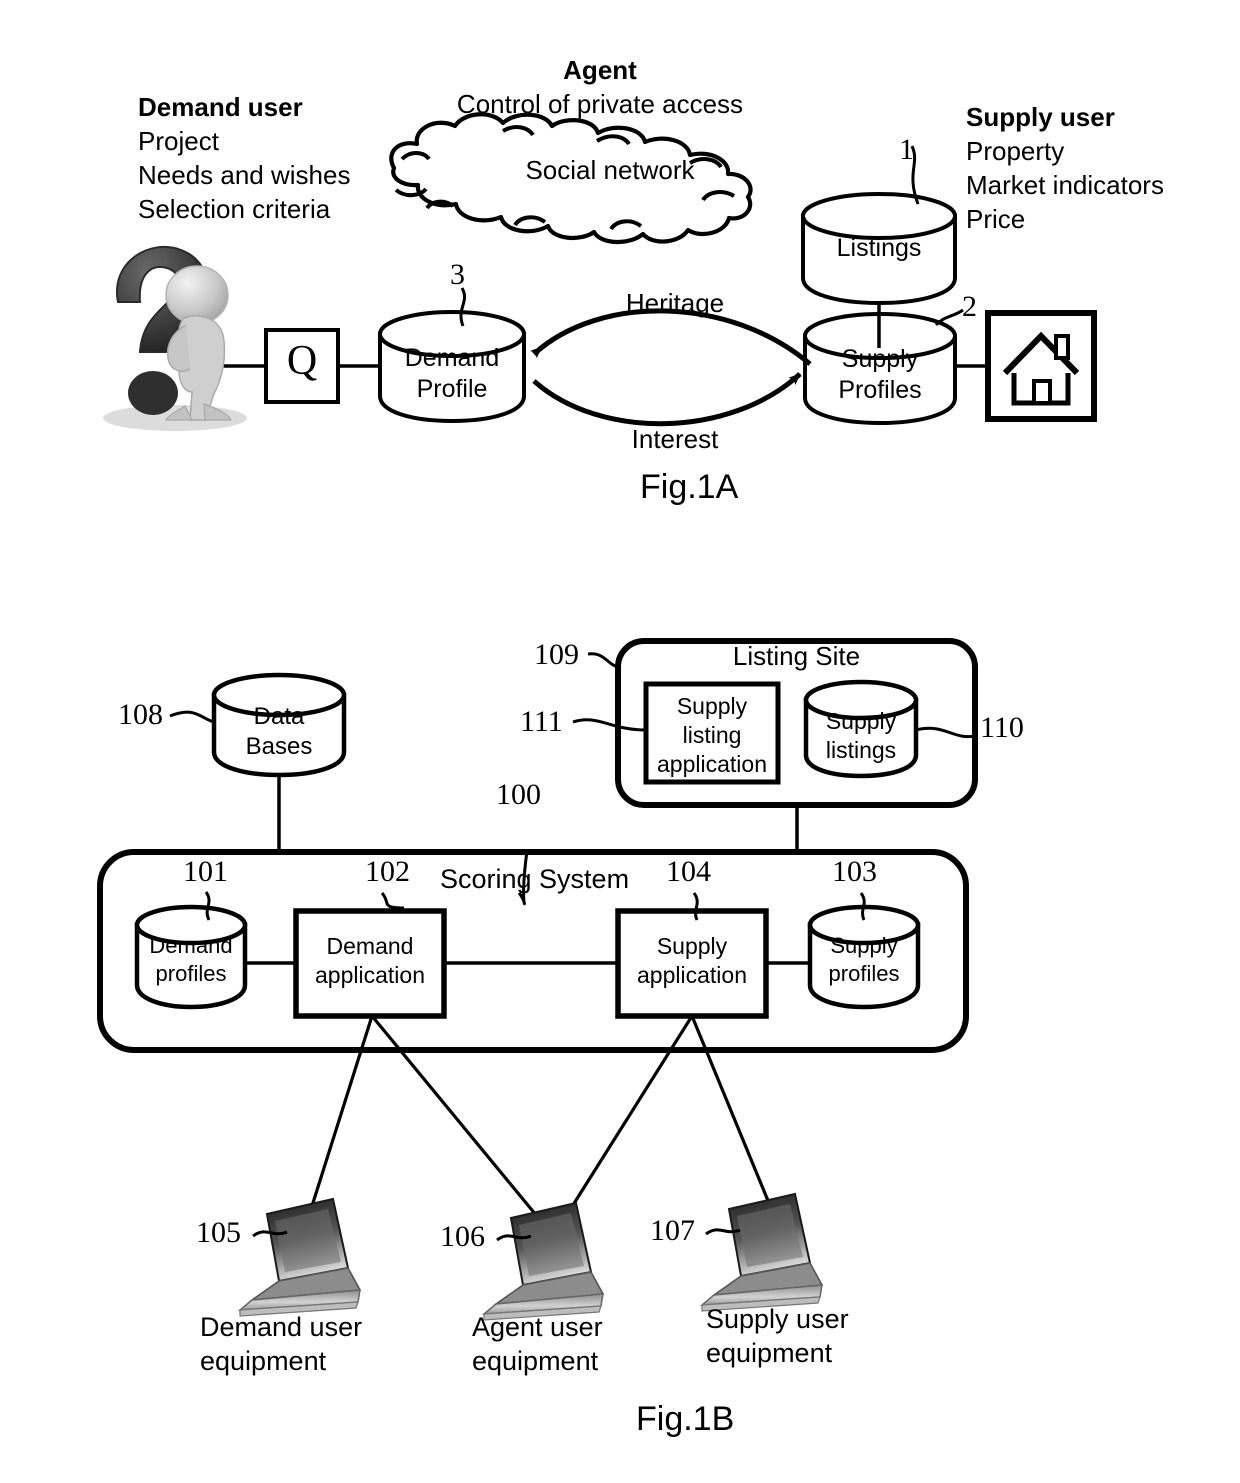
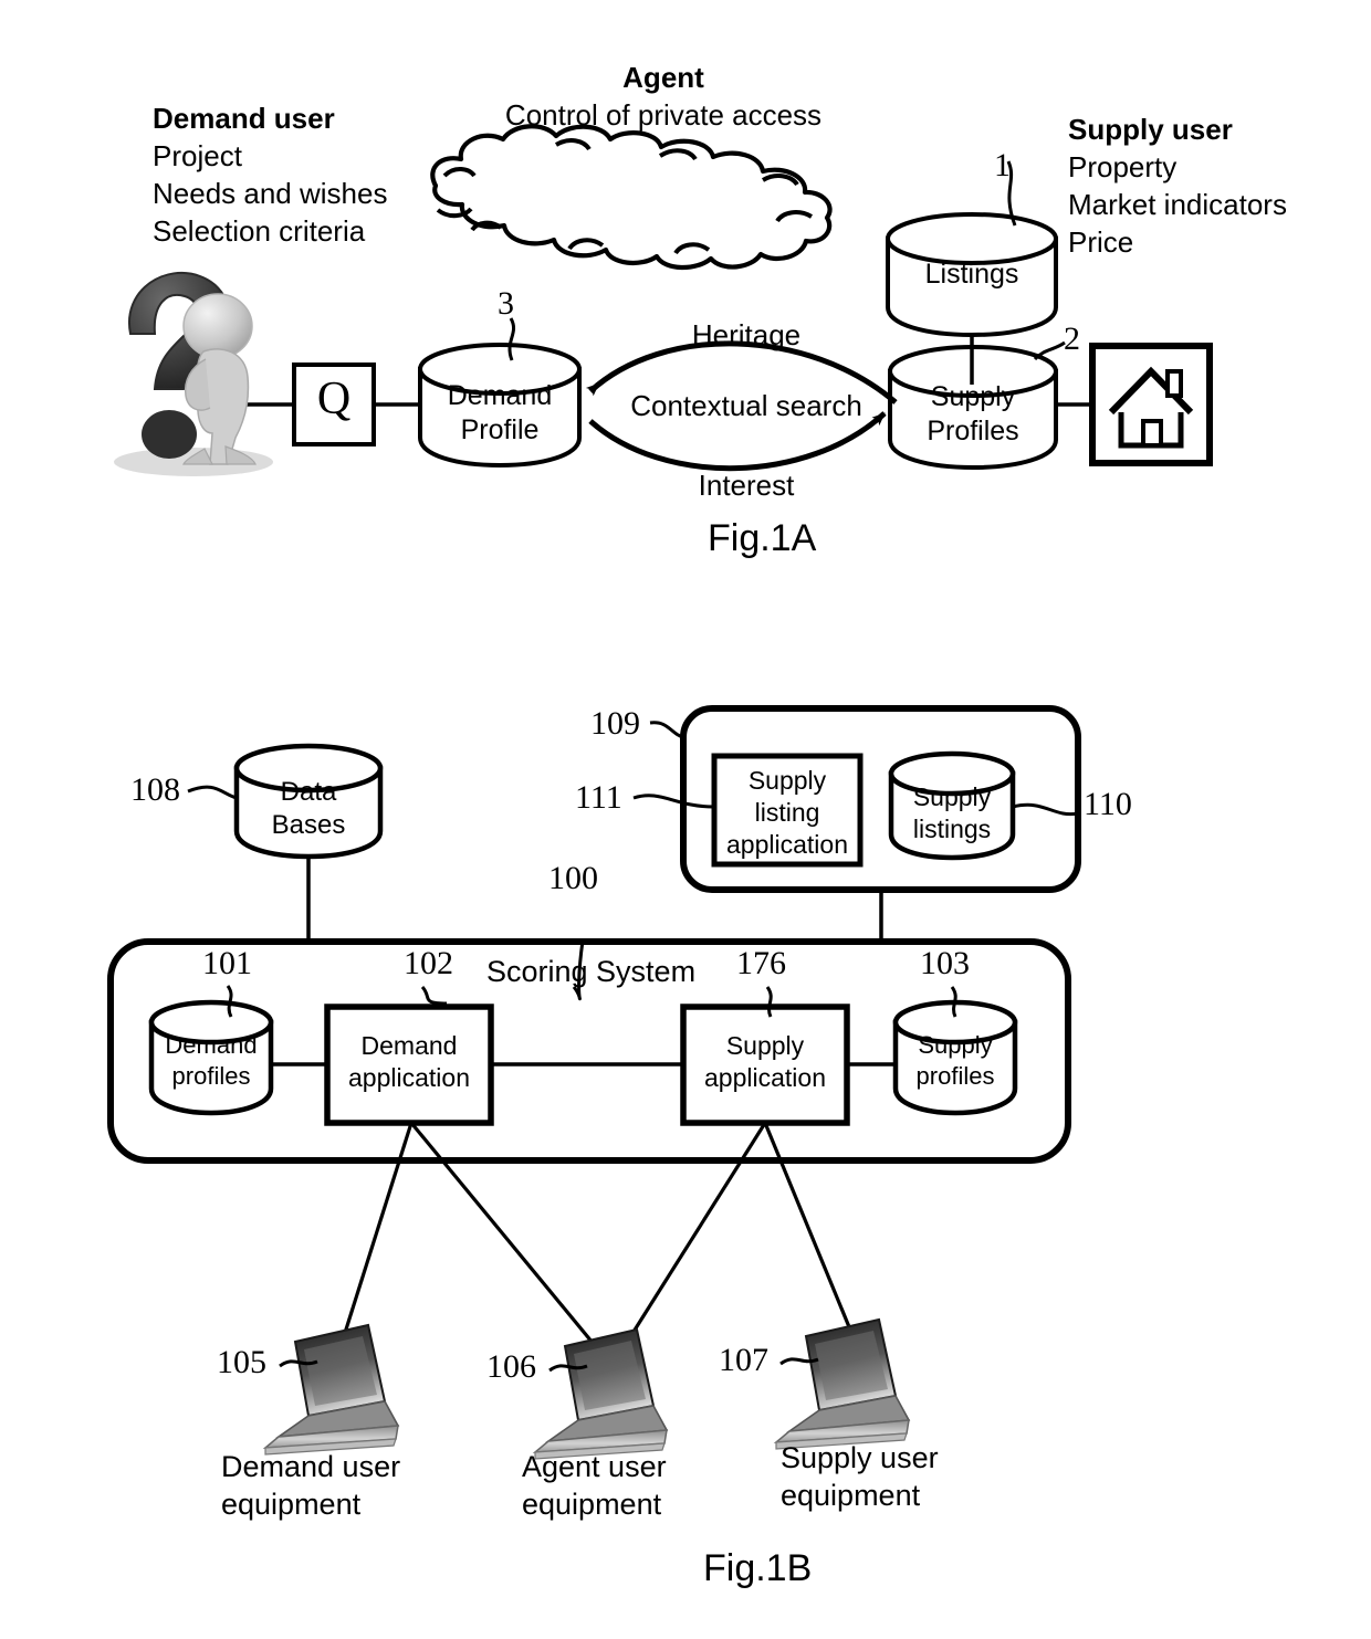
  Demand user
  Project
  Needs and wishes
  Selection criteria
  Agent
  Control of private access
  Supply user
  Property
  Market indicators
  Price
- Social network
  Q
  Listings
  Supply
  Profiles
  Demand
  Profile
  Heritage
+ Contextual search
  Interest
  1
  2
  3
  Fig.1A
  Data
  Bases
  108
- Listing Site
  109
  Supply
  listing
  application
  111
  Supply
  listings
  110
  100
  Scoring System
  101
  Demand
  profiles
  102
  Demand
  application
- 104
+ 176
  Supply
  application
  103
  Supply
  profiles
  105
  Demand user
  equipment
  106
  Agent user
  equipment
  107
  Supply user
  equipment
  Fig.1B
